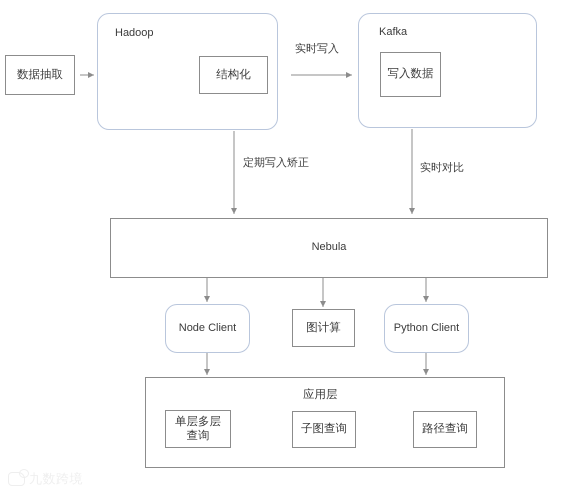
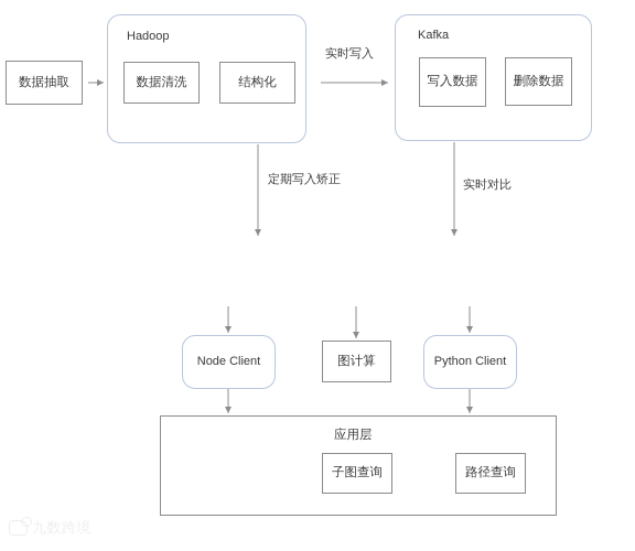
  数据抽取
  Hadoop
+ 数据清洗
  结构化
  Kafka
  写入数据
+ 删除数据
  实时写入
  定期写入矫正
  实时对比
- Nebula
  Node Client
  图计算
  Python Client
  应用层
- 单层多层
- 查询
  子图查询
  路径查询
